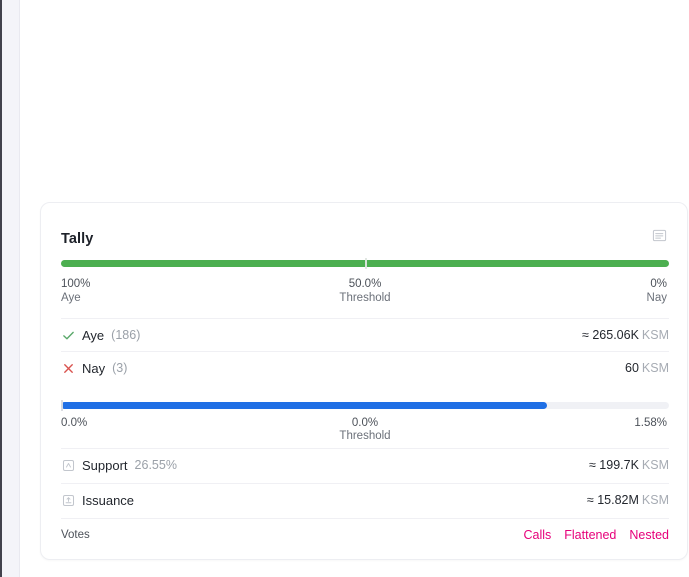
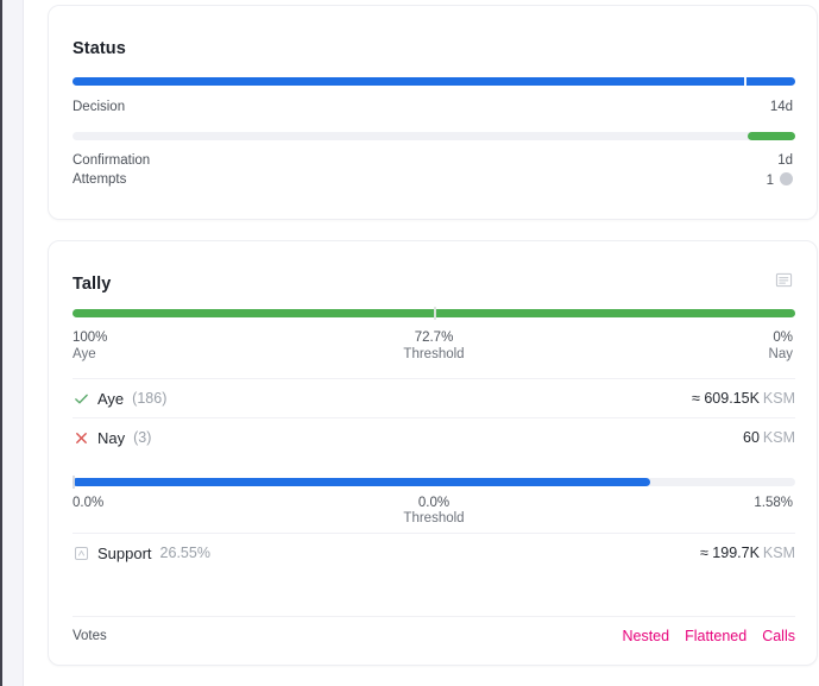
+ Status
+ Decision
+ 14d
+ Confirmation
+ 1d
+ Attempts
+ 1
  Tally
  100%
  Aye
- 50.0%
+ 72.7%
  Threshold
  0%
  Nay
  Aye
  (186)
- ≈ 265.06K KSM
+ ≈ 609.15K KSM
  Nay
  (3)
  60 KSM
  0.0%
  0.0%
  Threshold
  1.58%
  Support
  26.55%
  ≈ 199.7K KSM
- Issuance
- ≈ 15.82M KSM
  Votes
- Calls
+ Nested
  Flattened
- Nested
+ Calls
